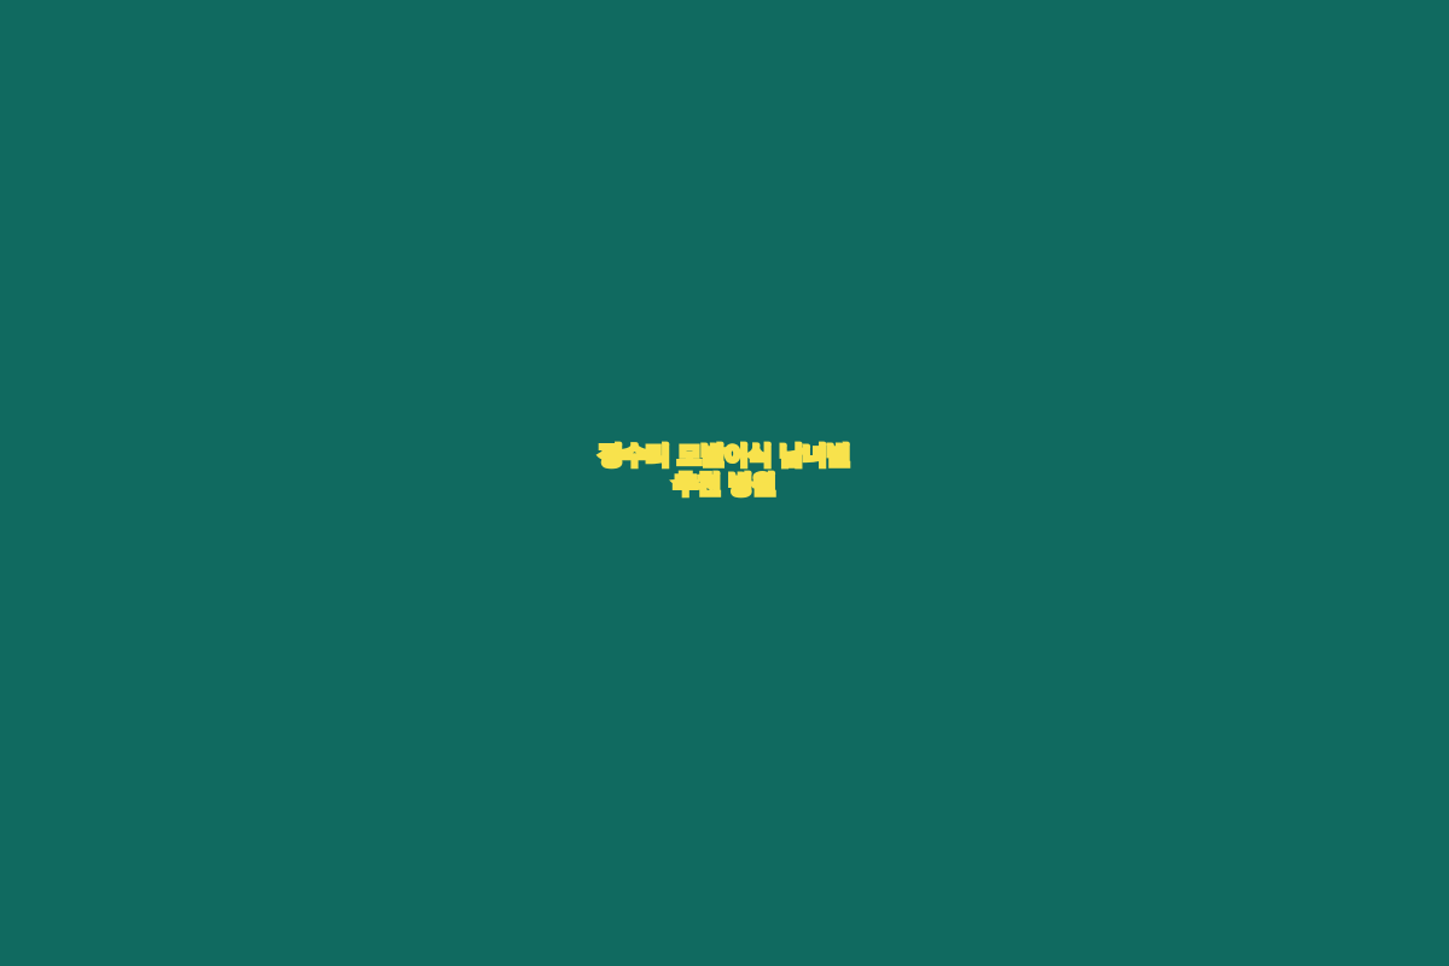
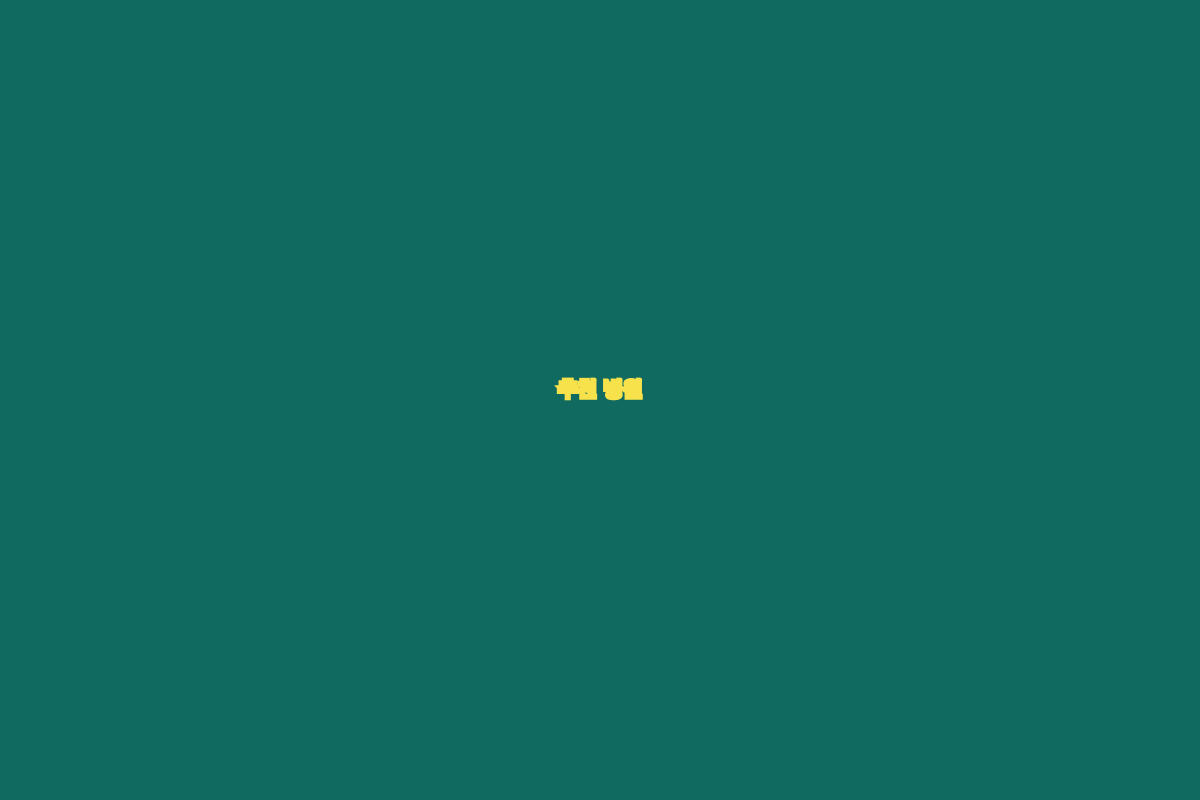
- 정수리 모발이식 남녀별
  추천 병원
